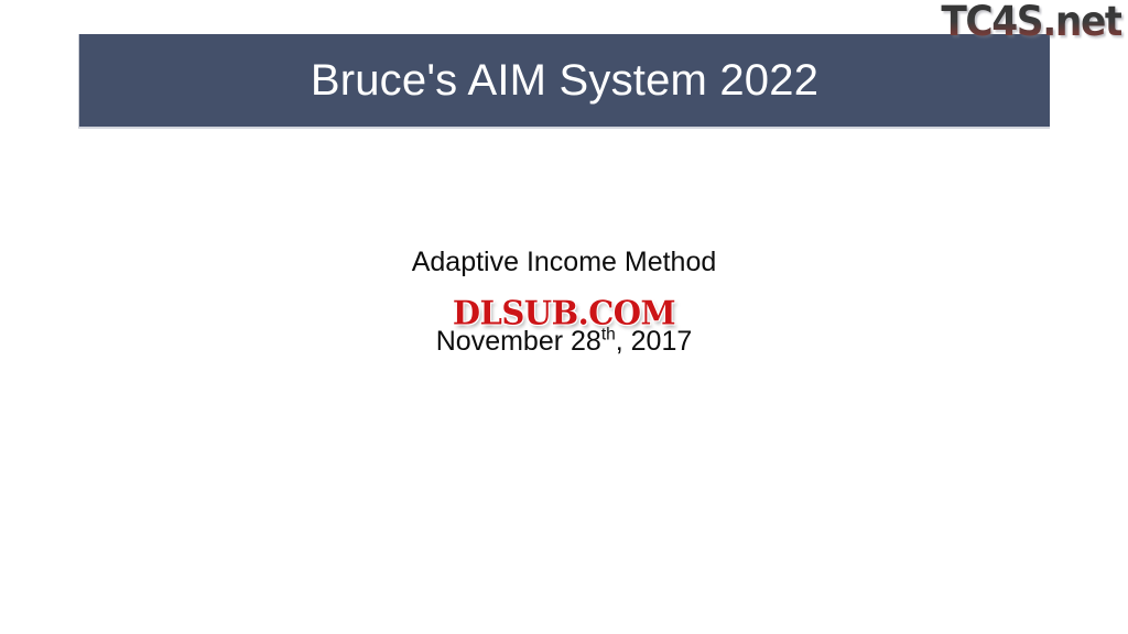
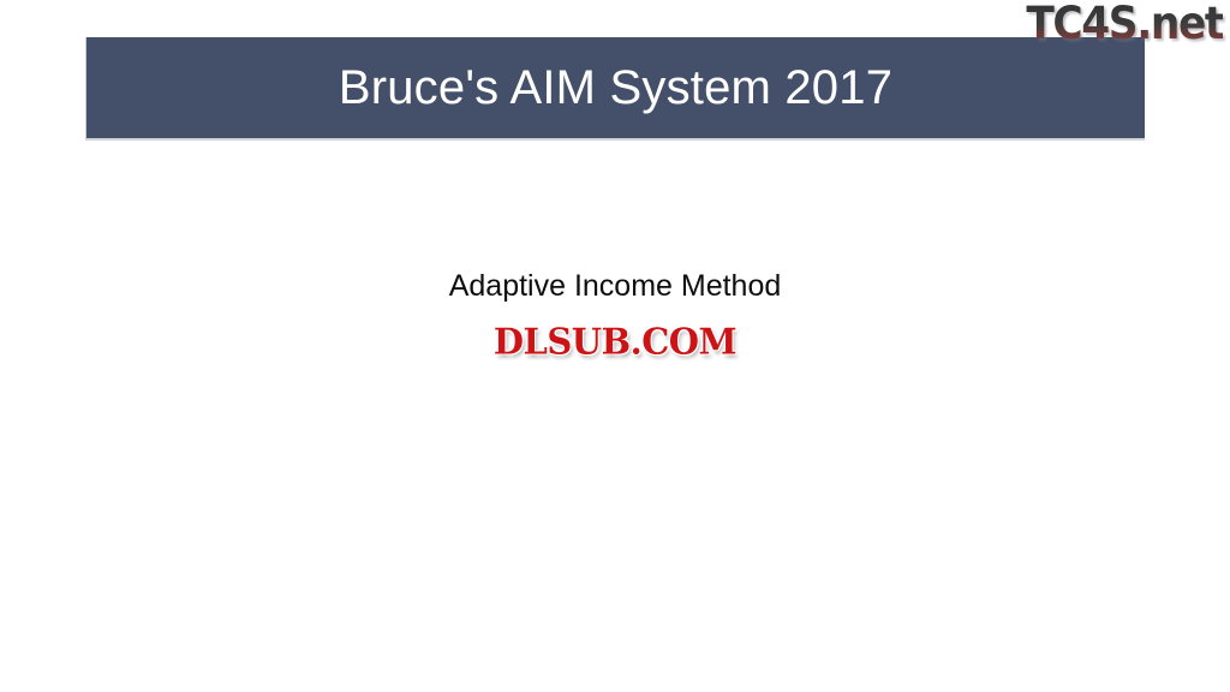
- Bruce's AIM System 2022
+ Bruce's AIM System 2017
  Adaptive Income Method
- November 28th, 2017
  DLSUB.COM
  TC4S.net
